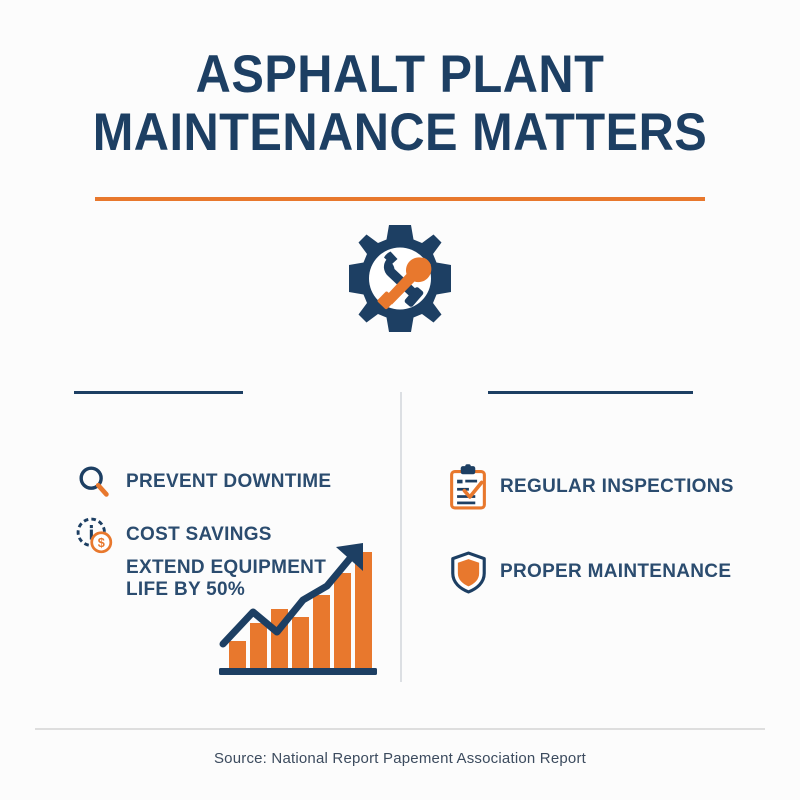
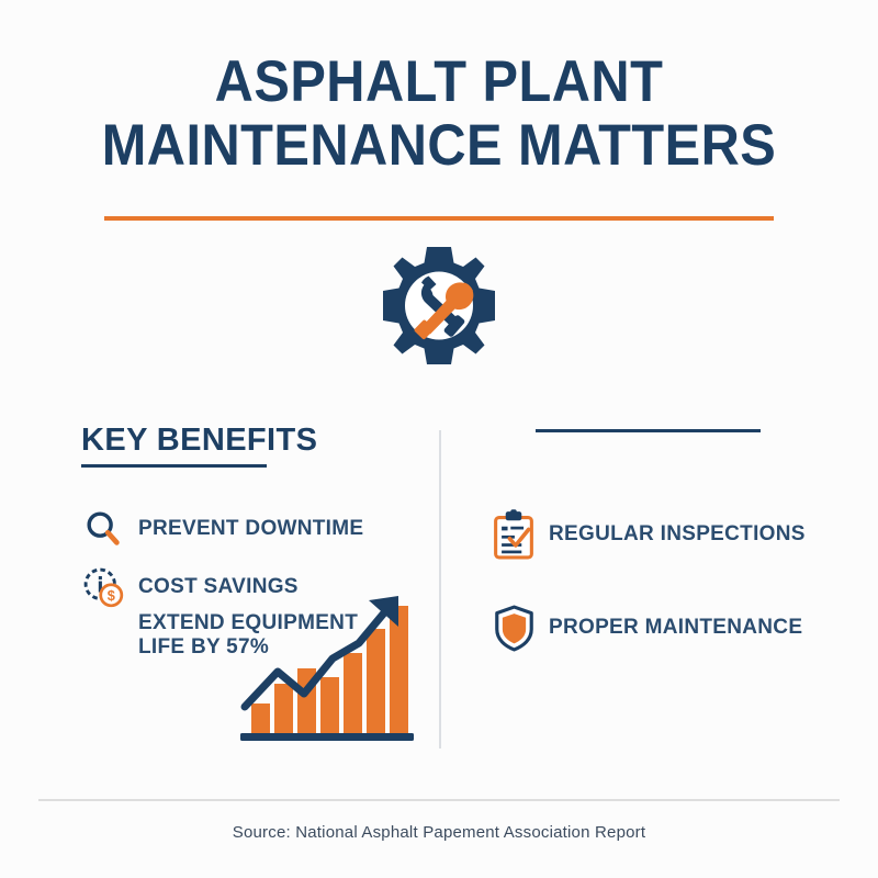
  ASPHALT PLANT
  MAINTENANCE MATTERS
+ KEY BENEFITS
  PREVENT DOWNTIME
  $
  COST SAVINGS
- EXTEND EQUIPMENT LIFE BY 50%
+ EXTEND EQUIPMENT LIFE BY 57%
  REGULAR INSPECTIONS
  PROPER MAINTENANCE
- Source: National Report Papement Association Report
+ Source: National Asphalt Papement Association Report
